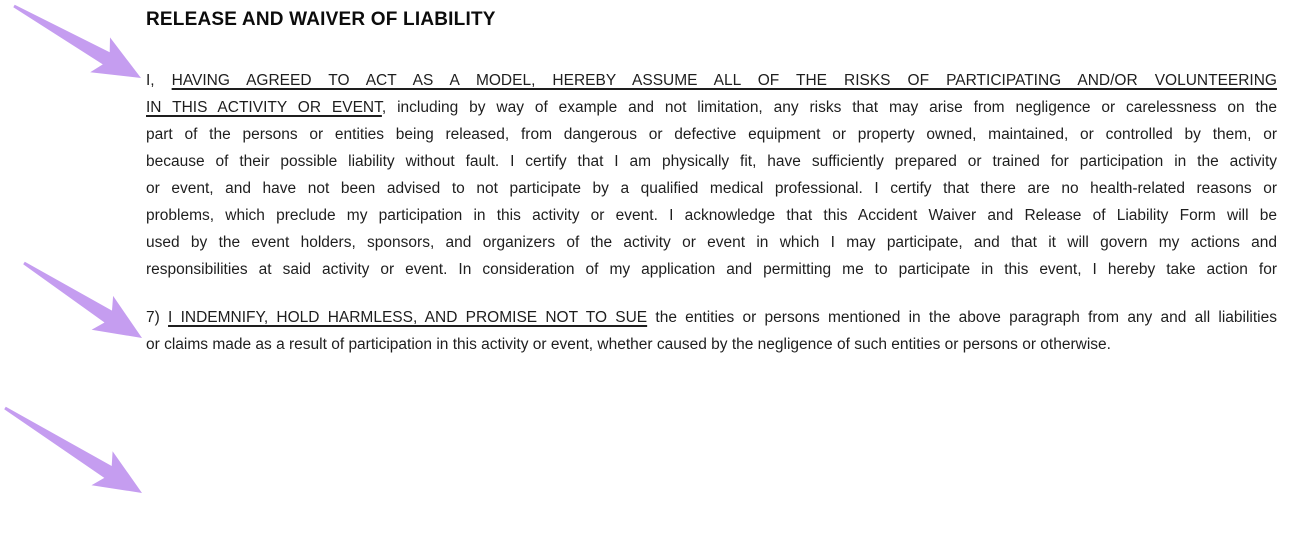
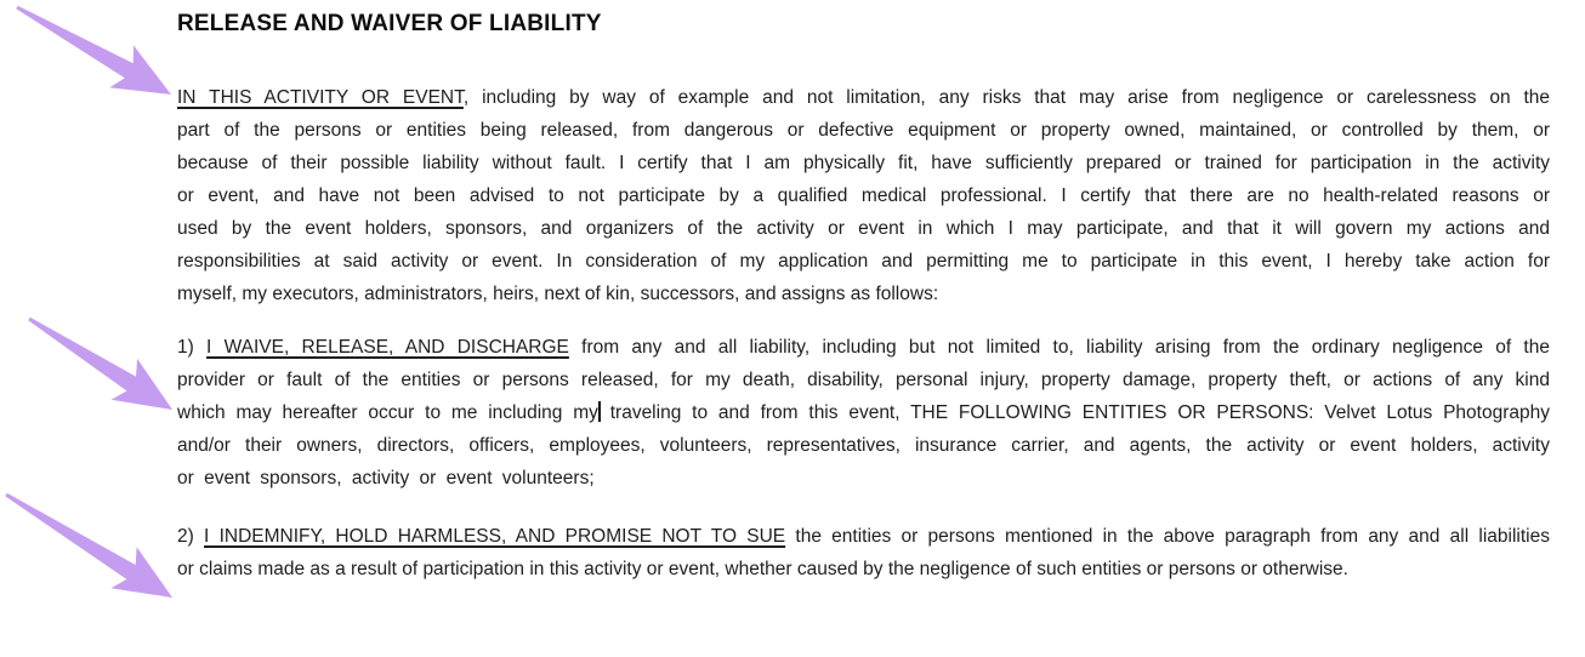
  RELEASE AND WAIVER OF LIABILITY
- I, HAVING AGREED TO ACT AS A MODEL, HEREBY ASSUME ALL OF THE RISKS OF PARTICIPATING AND/OR VOLUNTEERING
  IN THIS ACTIVITY OR EVENT, including by way of example and not limitation, any risks that may arise from negligence or carelessness on the
  part of the persons or entities being released, from dangerous or defective equipment or property owned, maintained, or controlled by them, or
  because of their possible liability without fault. I certify that I am physically fit, have sufficiently prepared or trained for participation in the activity
  or event, and have not been advised to not participate by a qualified medical professional. I certify that there are no health-related reasons or
- problems, which preclude my participation in this activity or event. I acknowledge that this Accident Waiver and Release of Liability Form will be
  used by the event holders, sponsors, and organizers of the activity or event in which I may participate, and that it will govern my actions and
  responsibilities at said activity or event. In consideration of my application and permitting me to participate in this event, I hereby take action for
+ myself, my executors, administrators, heirs, next of kin, successors, and assigns as follows:
+ 1) I WAIVE, RELEASE, AND DISCHARGE from any and all liability, including but not limited to, liability arising from the ordinary negligence of the
+ provider or fault of the entities or persons released, for my death, disability, personal injury, property damage, property theft, or actions of any kind
+ which may hereafter occur to me including my traveling to and from this event, THE FOLLOWING ENTITIES OR PERSONS: Velvet Lotus Photography
+ and/or their owners, directors, officers, employees, volunteers, representatives, insurance carrier, and agents, the activity or event holders, activity
+ or event sponsors, activity or event volunteers;
- 7) I INDEMNIFY, HOLD HARMLESS, AND PROMISE NOT TO SUE the entities or persons mentioned in the above paragraph from any and all liabilities
+ 2) I INDEMNIFY, HOLD HARMLESS, AND PROMISE NOT TO SUE the entities or persons mentioned in the above paragraph from any and all liabilities
  or claims made as a result of participation in this activity or event, whether caused by the negligence of such entities or persons or otherwise.
